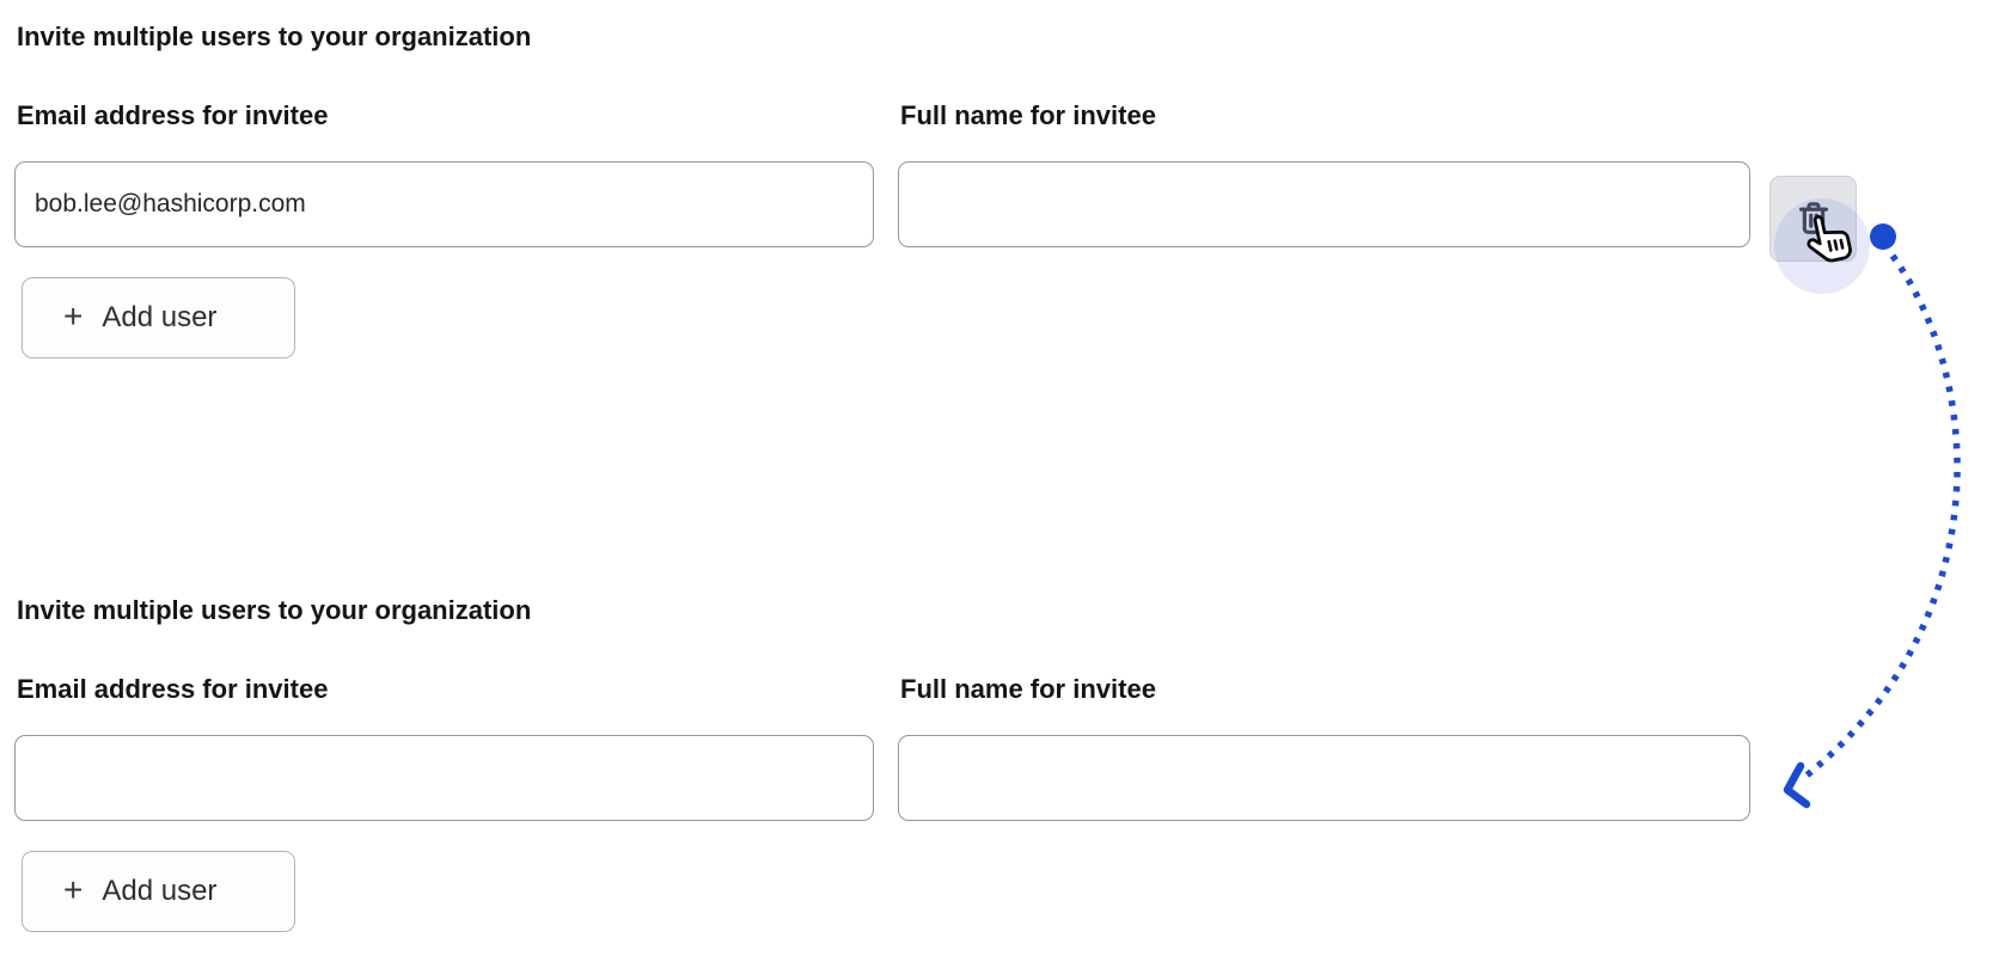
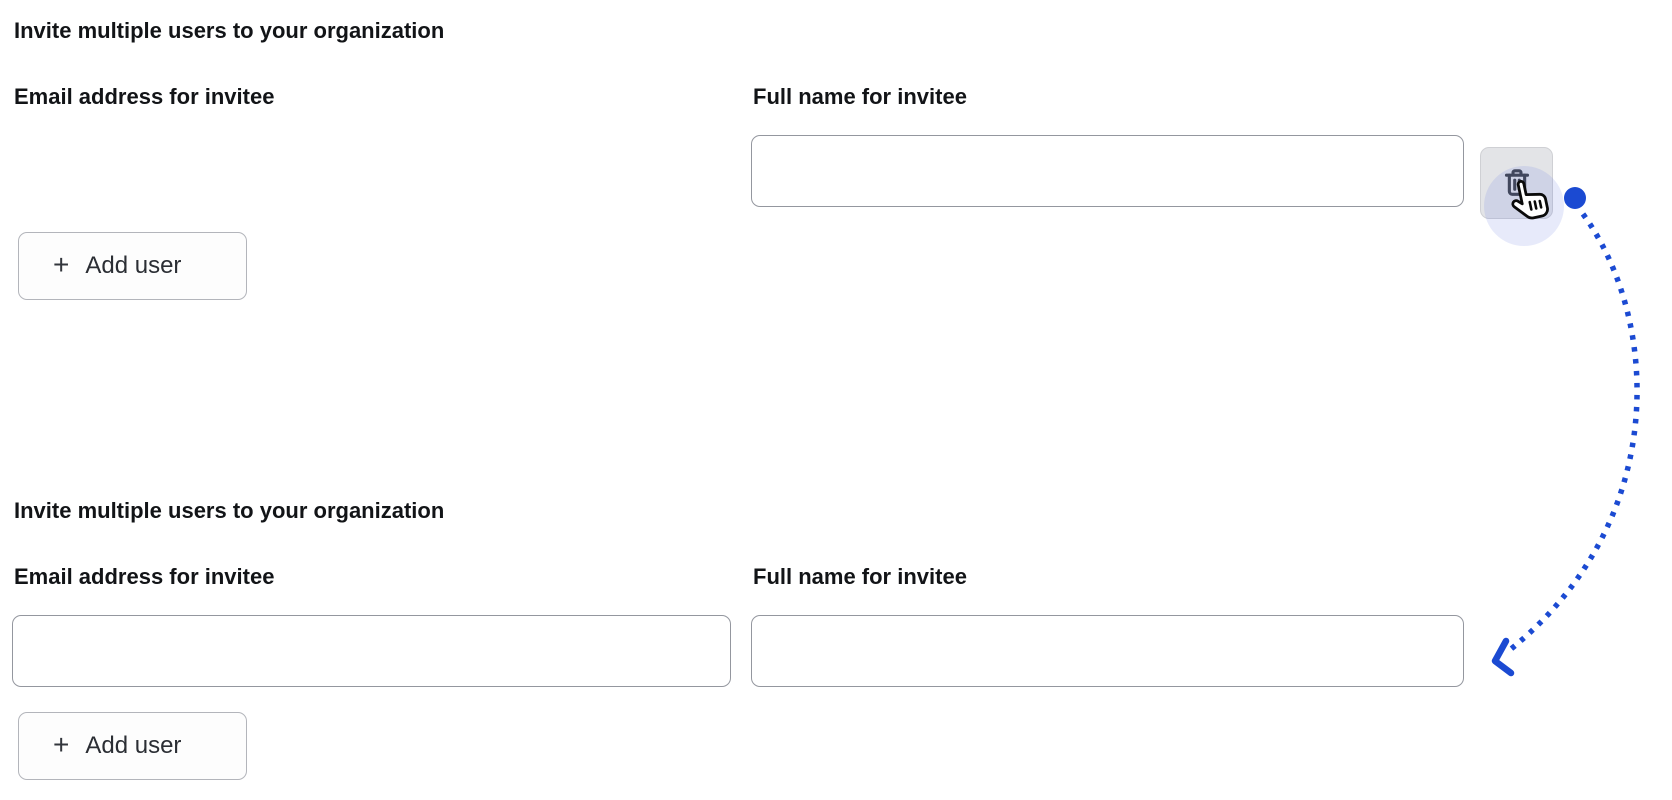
  Invite multiple users to your organization
  Email address for invitee
- bob.lee@hashicorp.com
  Full name for invitee
  +
  Add user
  Invite multiple users to your organization
  Email address for invitee
  Full name for invitee
  +
  Add user
